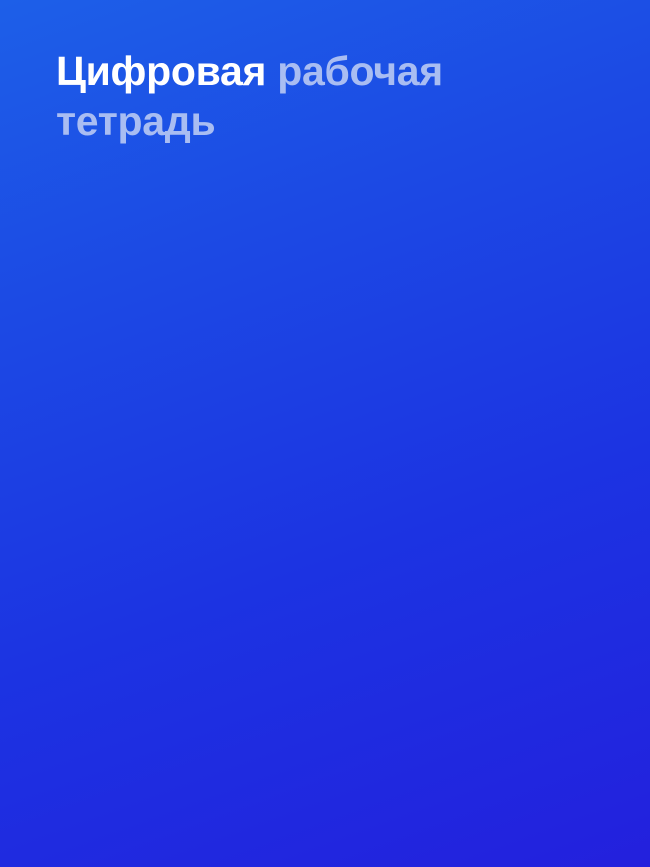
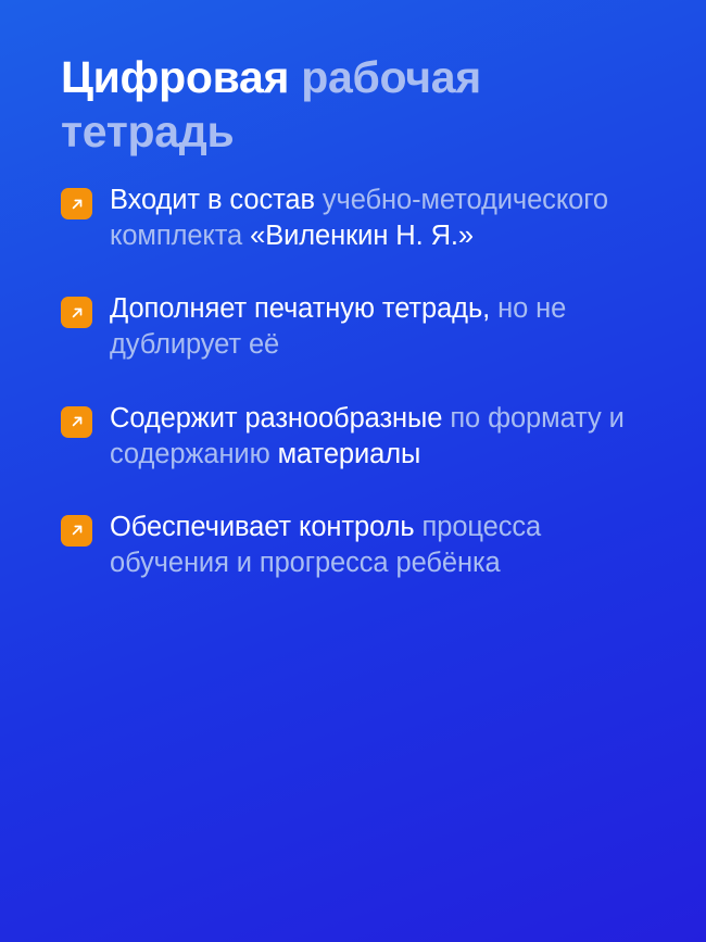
  Цифровая рабочая тетрадь
+ Входит в состав учебно-методического комплекта «Виленкин Н. Я.»
+ Дополняет печатную тетрадь, но не дублирует её
+ Содержит разнообразные по формату и содержанию материалы
+ Обеспечивает контроль процесса обучения и прогресса ребёнка
